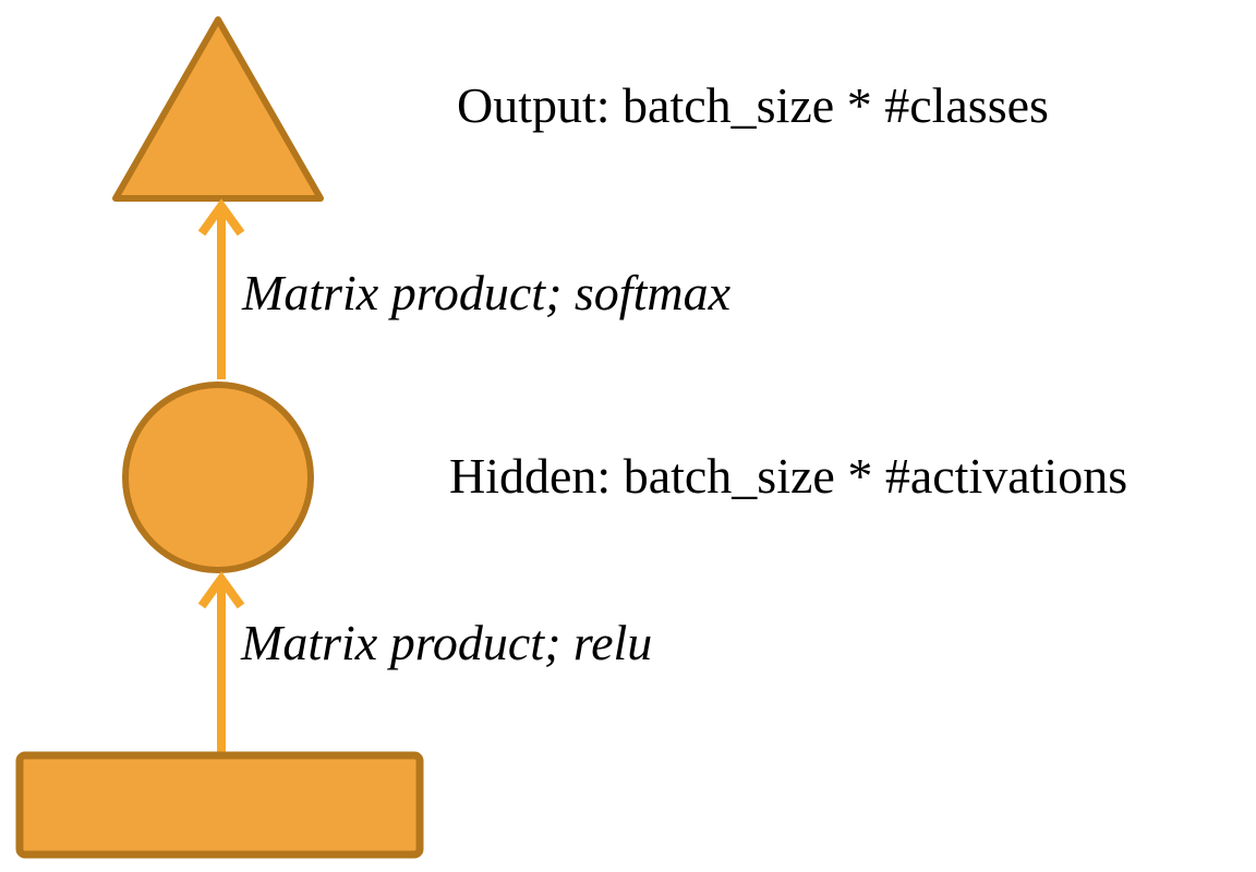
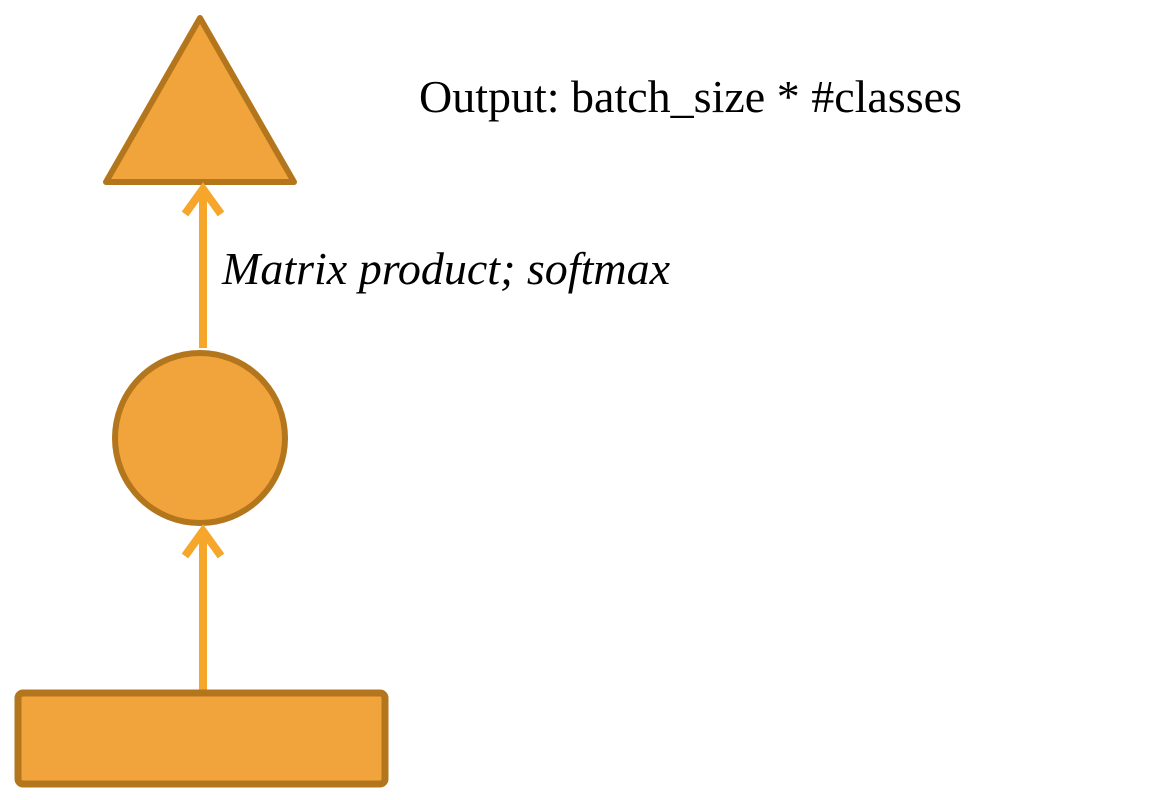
  Output: batch_size * #classes
  Matrix product; softmax
- Hidden: batch_size * #activations
- Matrix product; relu
